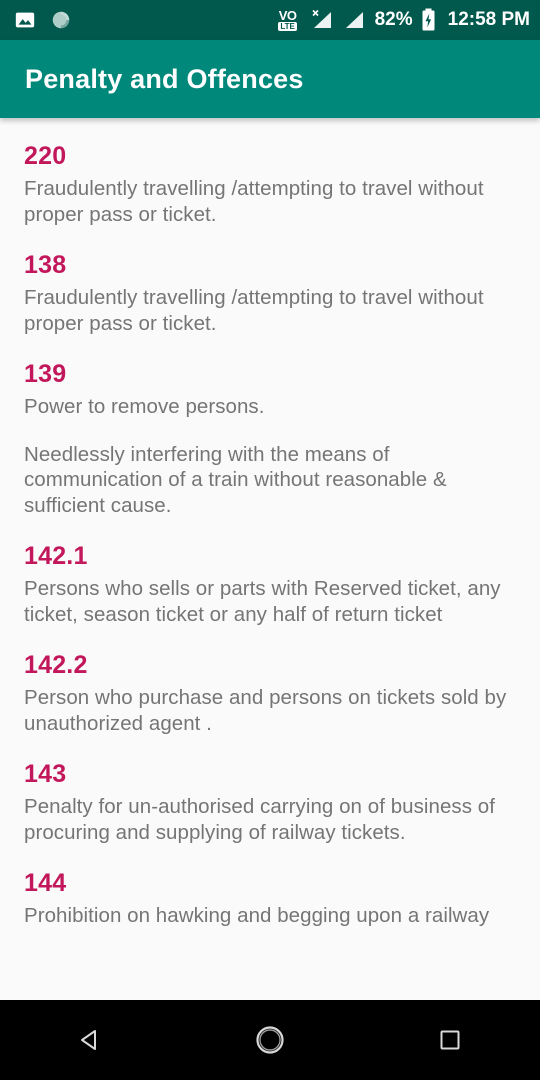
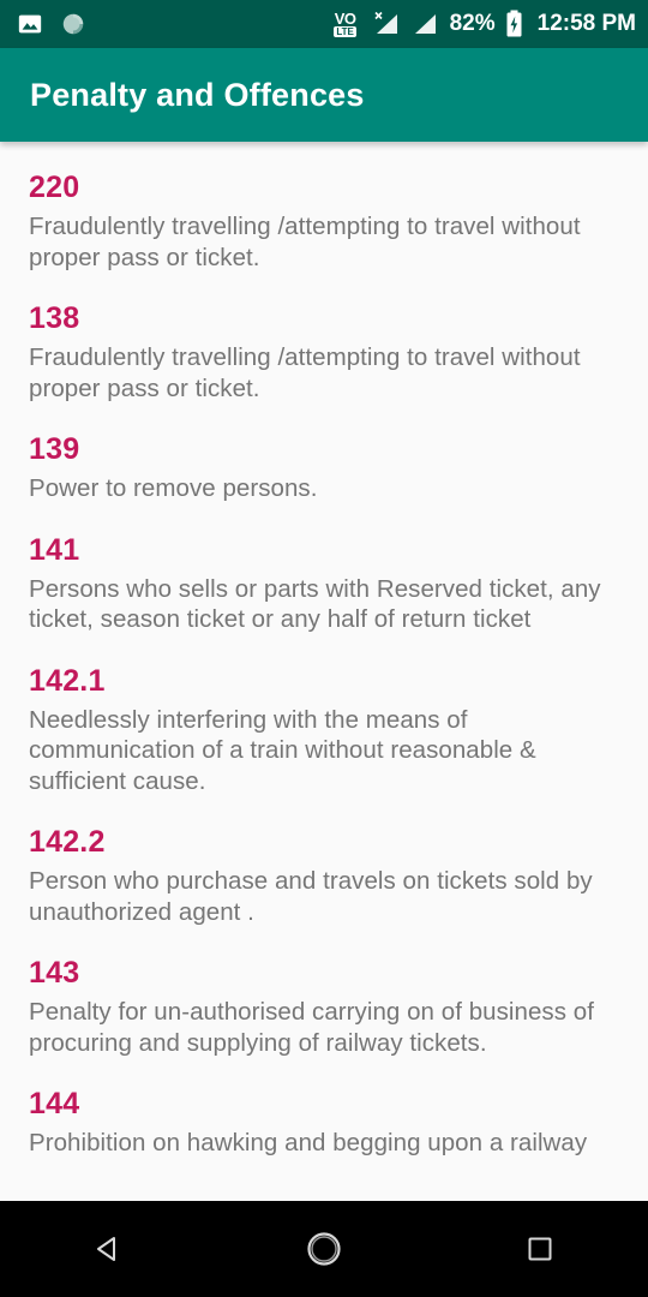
  VO
  LTE
  82%
  12:58 PM
  Penalty and Offences
  220
  Fraudulently travelling /attempting to travel without proper pass or ticket.
  138
  Fraudulently travelling /attempting to travel without proper pass or ticket.
  139
  Power to remove persons.
+ 141
- Needlessly interfering with the means of communication of a train without reasonable & sufficient cause.
+ Persons who sells or parts with Reserved ticket, any ticket, season ticket or any half of return ticket
  142.1
- Persons who sells or parts with Reserved ticket, any ticket, season ticket or any half of return ticket
+ Needlessly interfering with the means of communication of a train without reasonable & sufficient cause.
  142.2
- Person who purchase and persons on tickets sold by unauthorized agent .
+ Person who purchase and travels on tickets sold by unauthorized agent .
  143
  Penalty for un-authorised carrying on of business of procuring and supplying of railway tickets.
  144
  Prohibition on hawking and begging upon a railway
